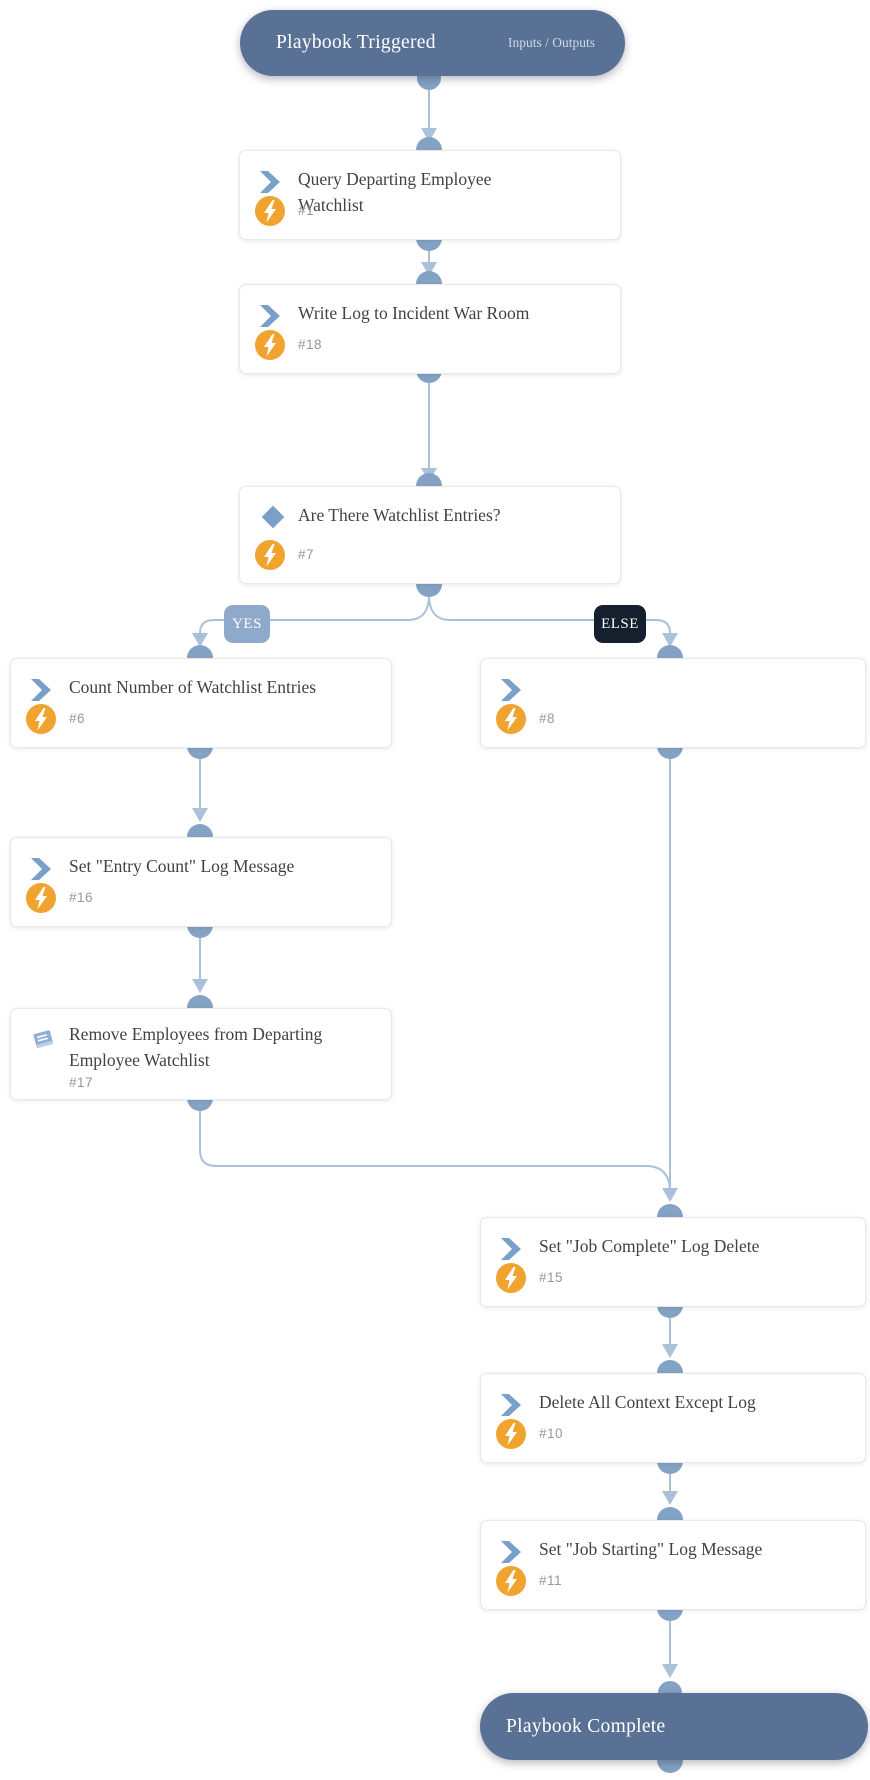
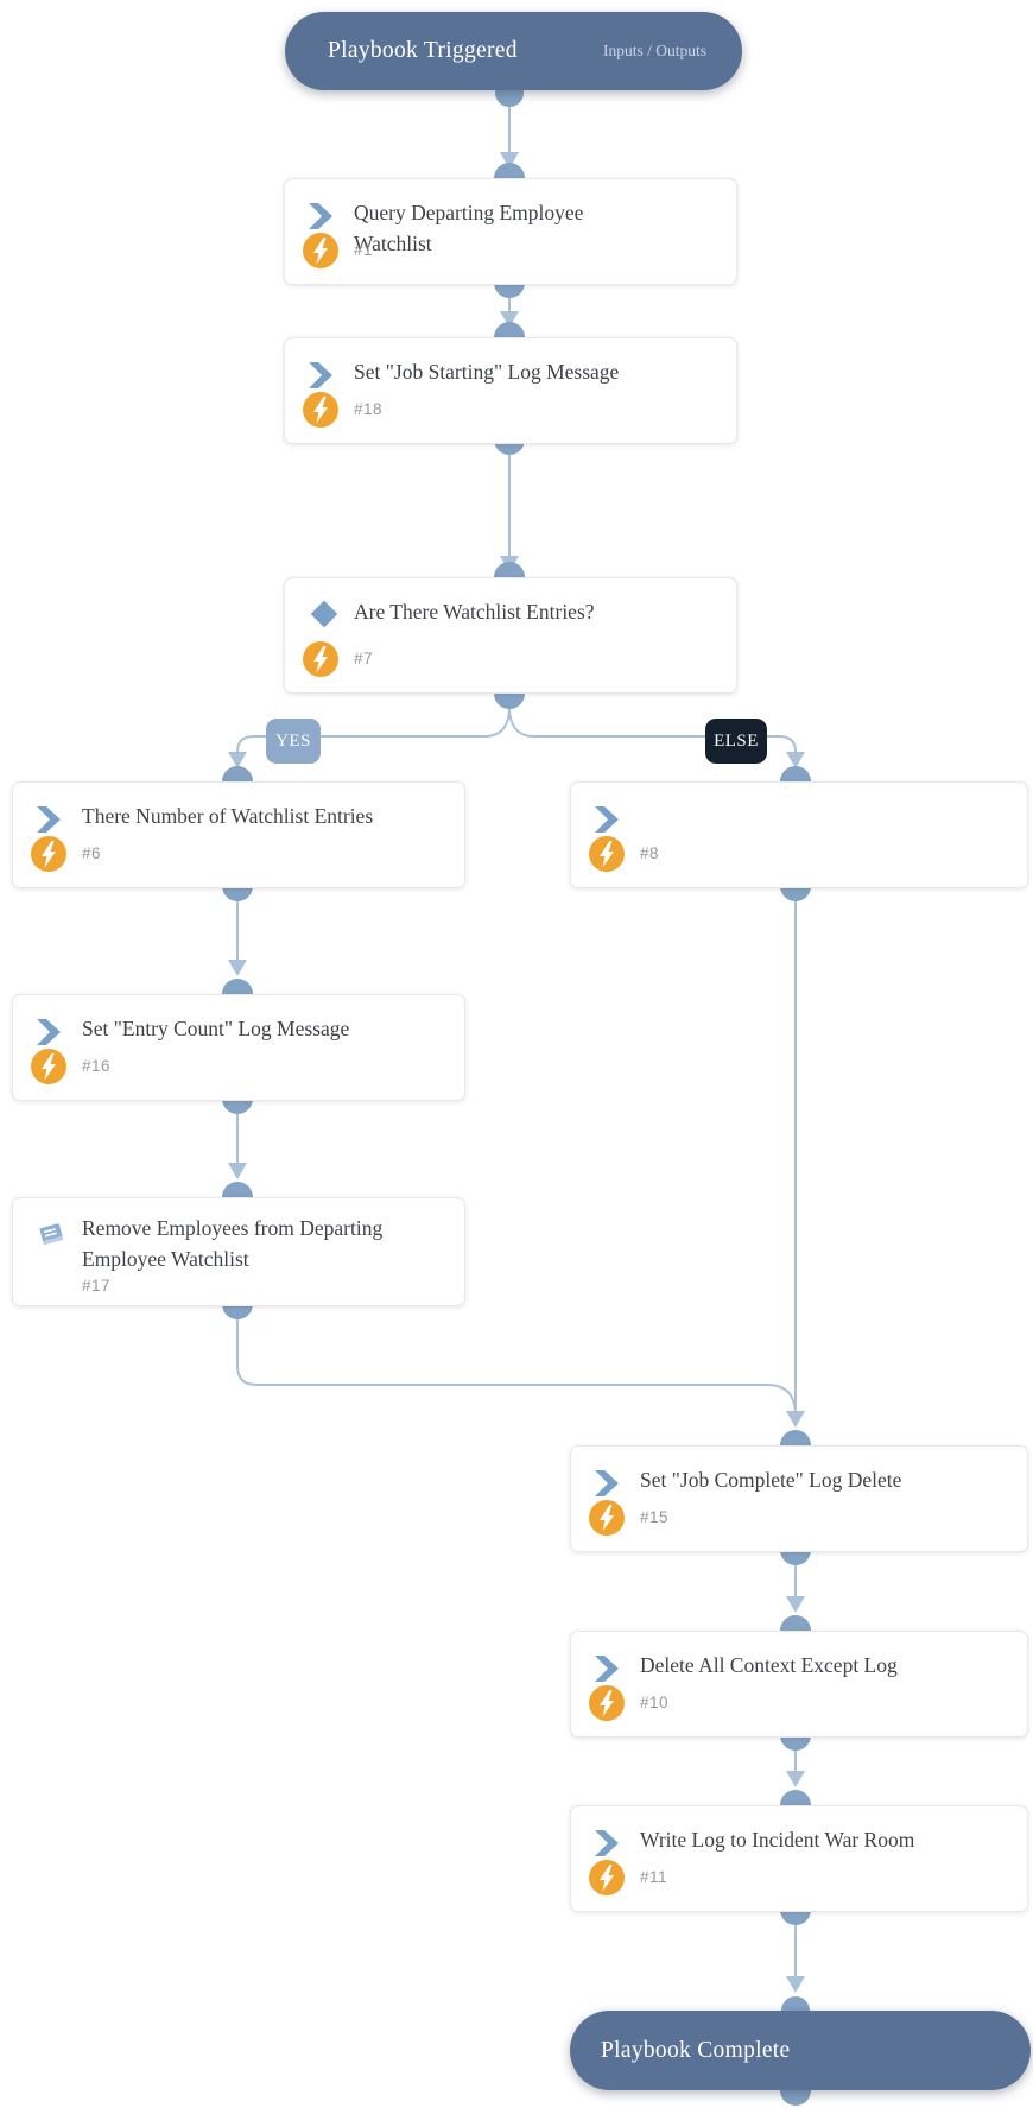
  Playbook Triggered
  Inputs / Outputs
  Query Departing Employee Watchlist
  #1
- Write Log to Incident War Room
+ Set "Job Starting" Log Message
  #18
  Are There Watchlist Entries?
  #7
  YES
  ELSE
- Count Number of Watchlist Entries
+ There Number of Watchlist Entries
  #6
  #8
  Set "Entry Count" Log Message
  #16
  Remove Employees from Departing Employee Watchlist
  #17
  Set "Job Complete" Log Delete
  #15
  Delete All Context Except Log
  #10
- Set "Job Starting" Log Message
+ Write Log to Incident War Room
  #11
  Playbook Complete
